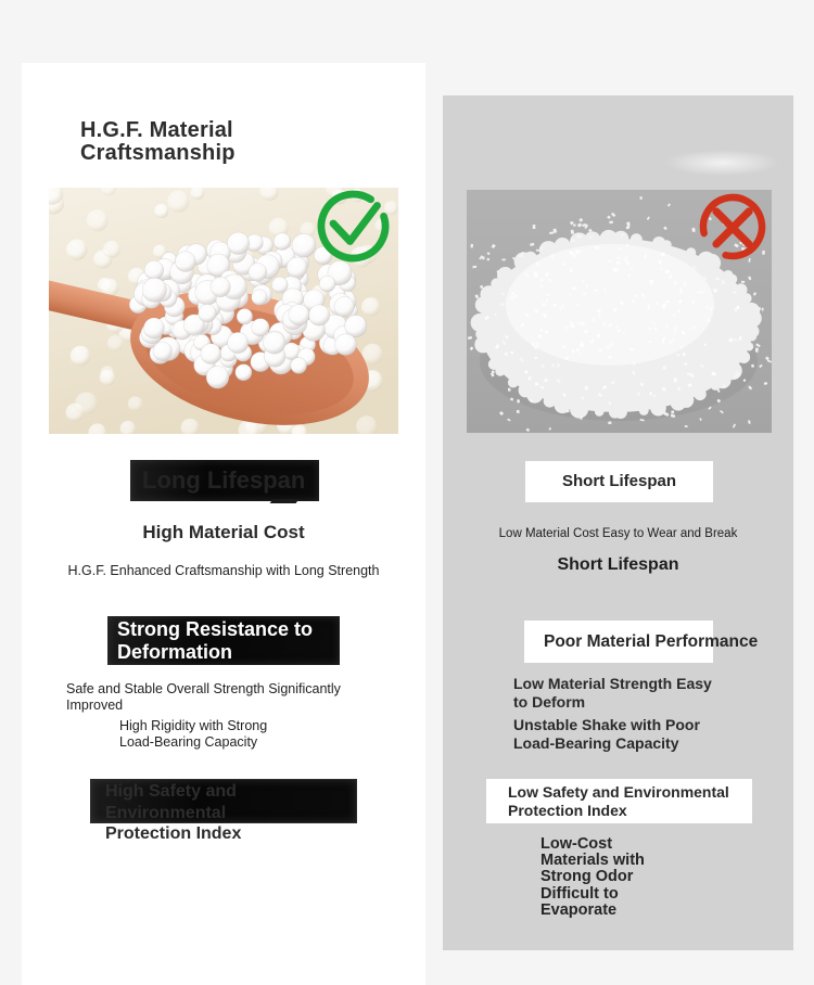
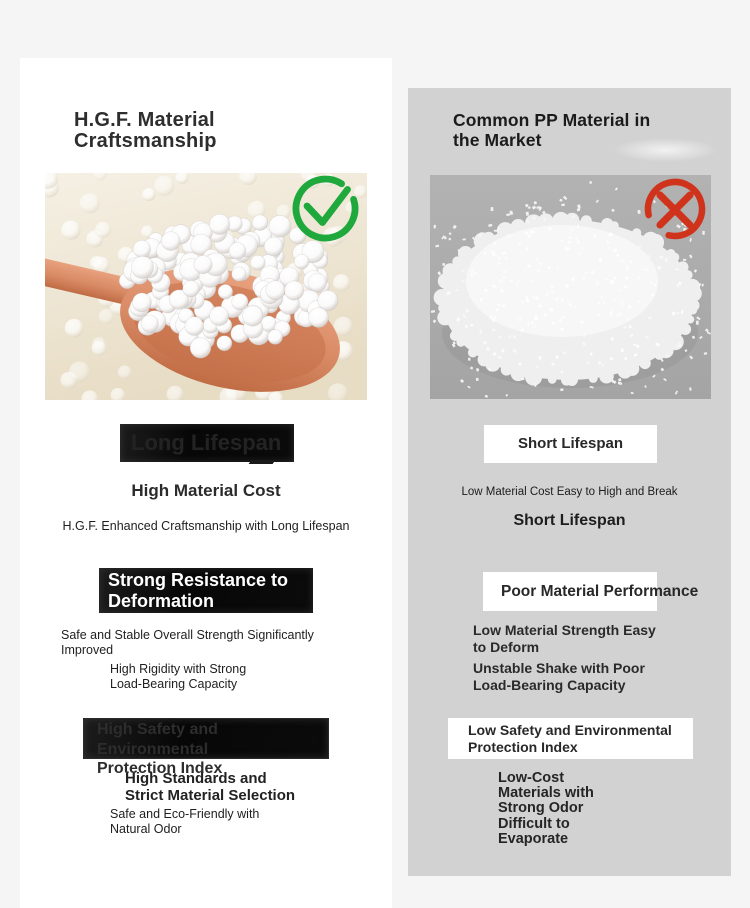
  H.G.F. Material
  Craftsmanship
  Long Lifespan
  High Material Cost
- H.G.F. Enhanced Craftsmanship with Long Strength
+ H.G.F. Enhanced Craftsmanship with Long Lifespan
  Strong Resistance to
  Deformation
  Safe and Stable Overall Strength Significantly
  Improved
  High Rigidity with Strong
  Load-Bearing Capacity
  High Safety and Environmental
  Protection Index
+ High Standards and
+ Strict Material Selection
+ Safe and Eco-Friendly with
+ Natural Odor
+ Common PP Material in
+ the Market
  Short Lifespan
- Low Material Cost Easy to Wear and Break
+ Low Material Cost Easy to High and Break
  Short Lifespan
  Poor Material Performance
  Low Material Strength Easy
  to Deform
  Unstable Shake with Poor
  Load-Bearing Capacity
  Low Safety and Environmental
  Protection Index
  Low-Cost
  Materials with
  Strong Odor
  Difficult to
  Evaporate
